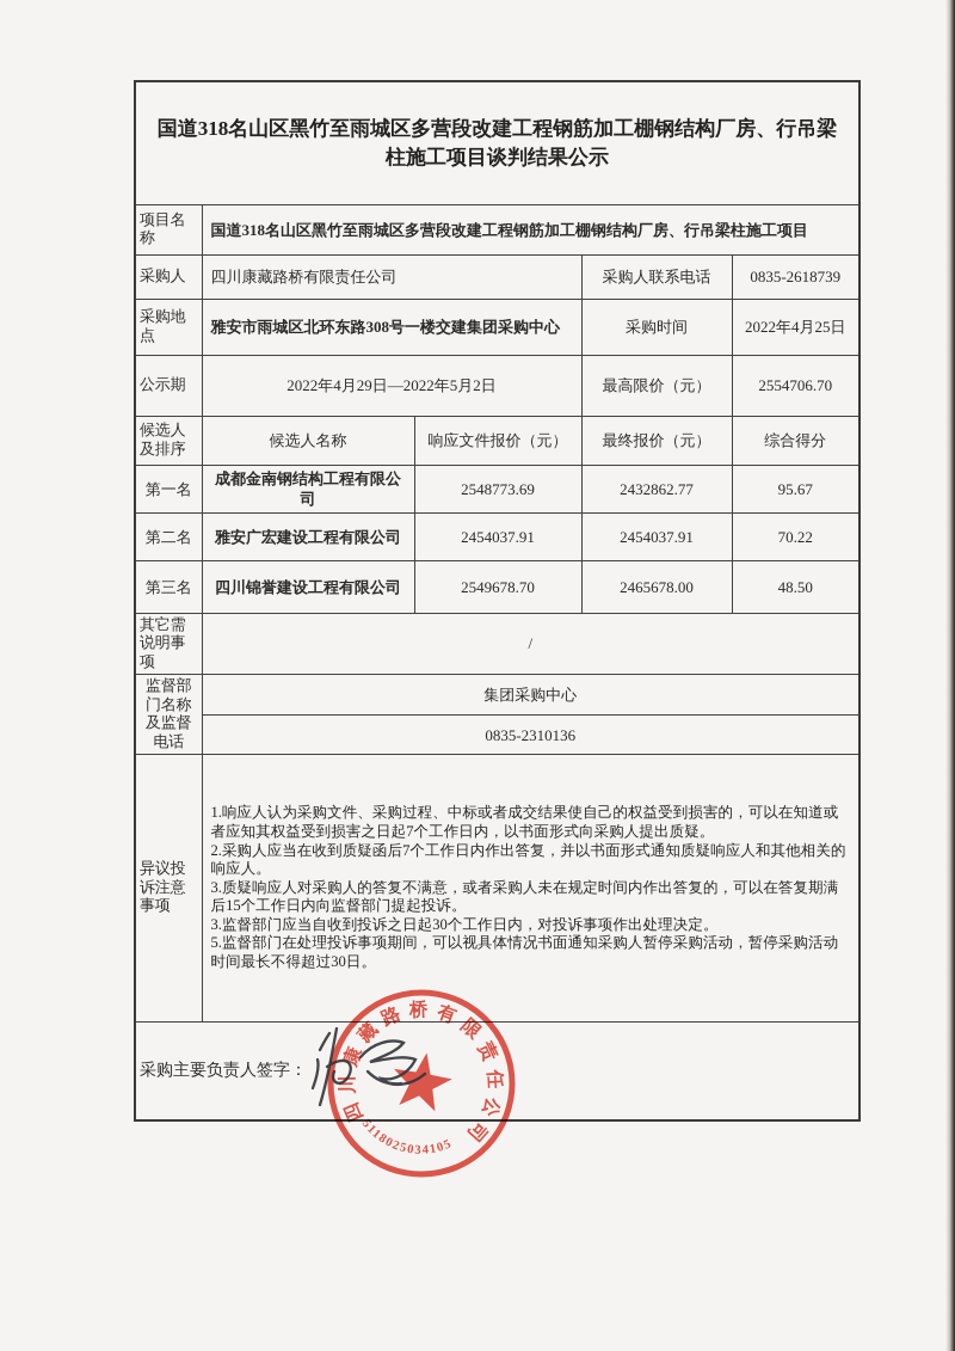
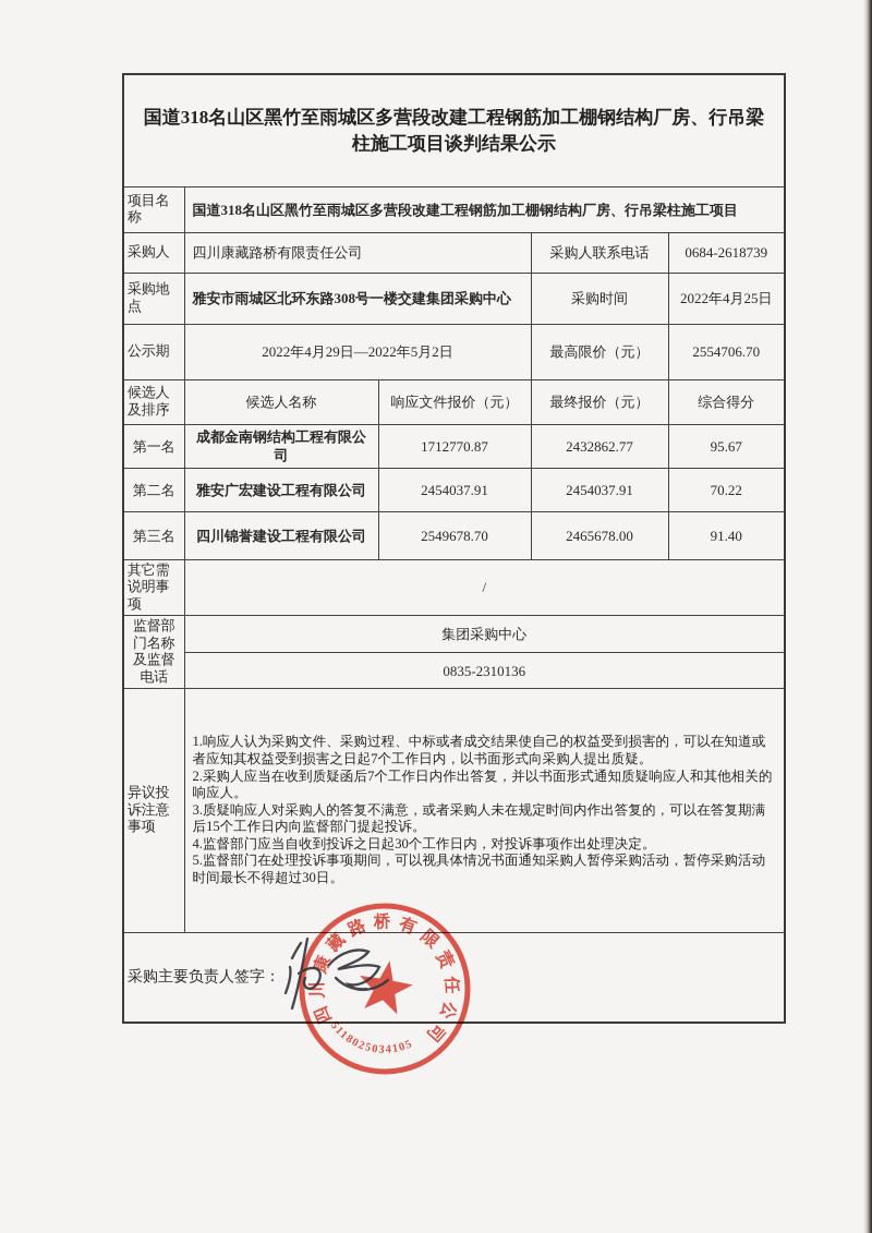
  国道318名山区黑竹至雨城区多营段改建工程钢筋加工棚钢结构厂房、行吊梁柱施工项目谈判结果公示
  项目名称	国道318名山区黑竹至雨城区多营段改建工程钢筋加工棚钢结构厂房、行吊梁柱施工项目
- 采购人	四川康藏路桥有限责任公司	采购人联系电话	0835-2618739
+ 采购人	四川康藏路桥有限责任公司	采购人联系电话	0684-2618739
  采购地点	雅安市雨城区北环东路308号一楼交建集团采购中心	采购时间	2022年4月25日
  公示期	2022年4月29日—2022年5月2日	最高限价（元）	2554706.70
  候选人及排序	候选人名称	响应文件报价（元）	最终报价（元）	综合得分
- 第一名	成都金南钢结构工程有限公司	2548773.69	2432862.77	95.67
+ 第一名	成都金南钢结构工程有限公司	1712770.87	2432862.77	95.67
  第二名	雅安广宏建设工程有限公司	2454037.91	2454037.91	70.22
- 第三名	四川锦誉建设工程有限公司	2549678.70	2465678.00	48.50
+ 第三名	四川锦誉建设工程有限公司	2549678.70	2465678.00	91.40
  其它需说明事项	/
  监督部门名称及监督电话	集团采购中心
  0835-2310136
- 异议投诉注意事项	1.响应人认为采购文件、采购过程、中标或者成交结果使自己的权益受到损害的，可以在知道或者应知其权益受到损害之日起7个工作日内，以书面形式向采购人提出质疑。 2.采购人应当在收到质疑函后7个工作日内作出答复，并以书面形式通知质疑响应人和其他相关的响应人。 3.质疑响应人对采购人的答复不满意，或者采购人未在规定时间内作出答复的，可以在答复期满后15个工作日内向监督部门提起投诉。 3.监督部门应当自收到投诉之日起30个工作日内，对投诉事项作出处理决定。 5.监督部门在处理投诉事项期间，可以视具体情况书面通知采购人暂停采购活动，暂停采购活动时间最长不得超过30日。
+ 异议投诉注意事项	1.响应人认为采购文件、采购过程、中标或者成交结果使自己的权益受到损害的，可以在知道或者应知其权益受到损害之日起7个工作日内，以书面形式向采购人提出质疑。 2.采购人应当在收到质疑函后7个工作日内作出答复，并以书面形式通知质疑响应人和其他相关的响应人。 3.质疑响应人对采购人的答复不满意，或者采购人未在规定时间内作出答复的，可以在答复期满后15个工作日内向监督部门提起投诉。 4.监督部门应当自收到投诉之日起30个工作日内，对投诉事项作出处理决定。 5.监督部门在处理投诉事项期间，可以视具体情况书面通知采购人暂停采购活动，暂停采购活动时间最长不得超过30日。
  采购主要负责人签字：
